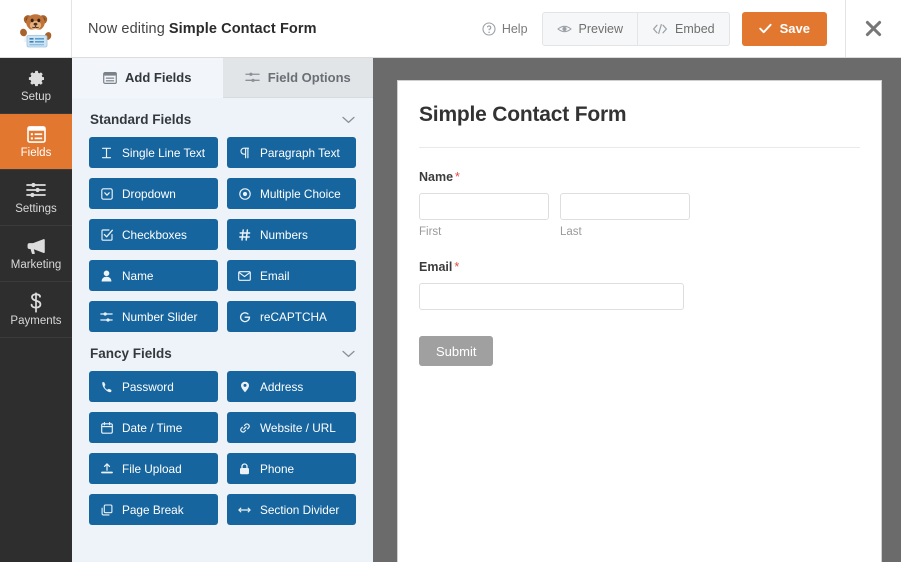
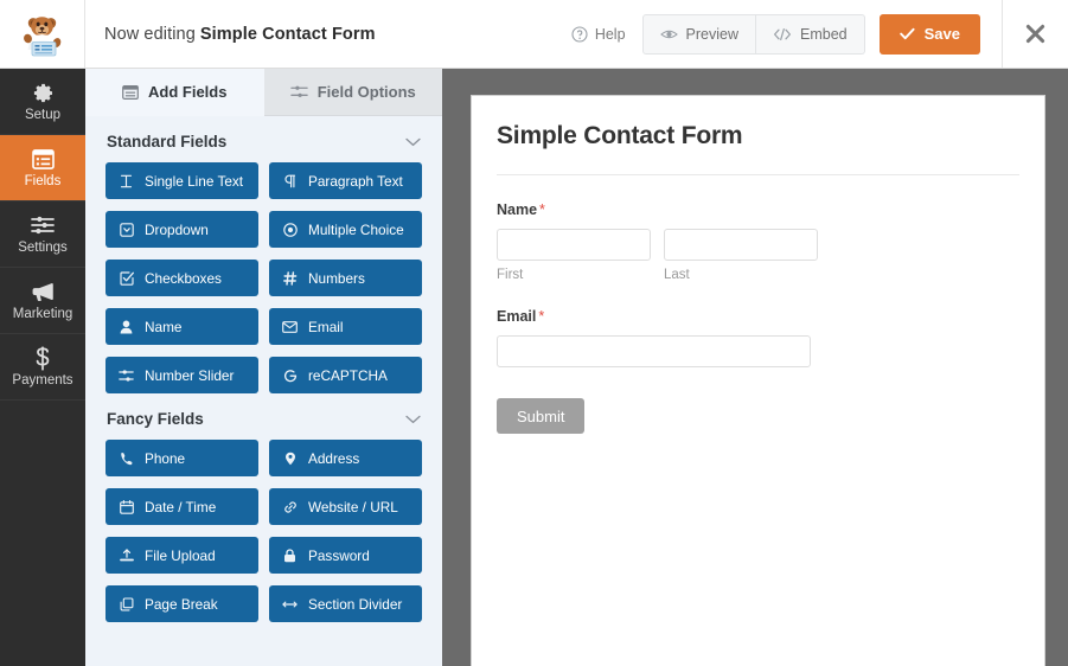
  Now editing
  Simple Contact Form
  Help
  Preview
  Embed
  Save
  Setup
  Fields
  Settings
  Marketing
  Payments
  Add Fields
  Field Options
  Standard Fields
  Single Line Text
  Paragraph Text
  Dropdown
  Multiple Choice
  Checkboxes
  Numbers
  Name
  Email
  Number Slider
  reCAPTCHA
  Fancy Fields
- Password
+ Phone
  Address
  Date / Time
  Website / URL
  File Upload
- Phone
+ Password
  Page Break
  Section Divider
  Simple Contact Form
  Name *
  First
  Last
  Email *
  Submit
